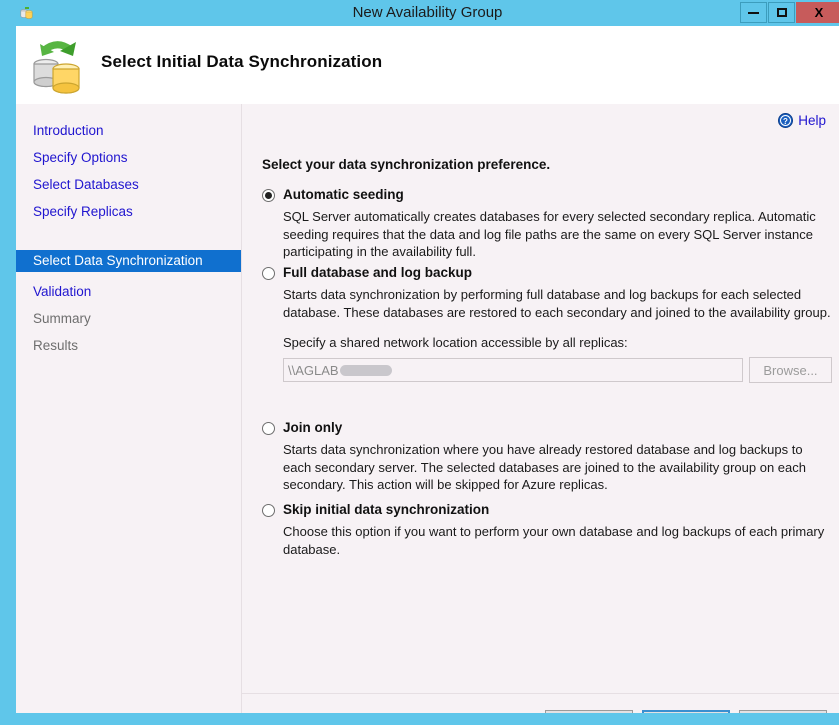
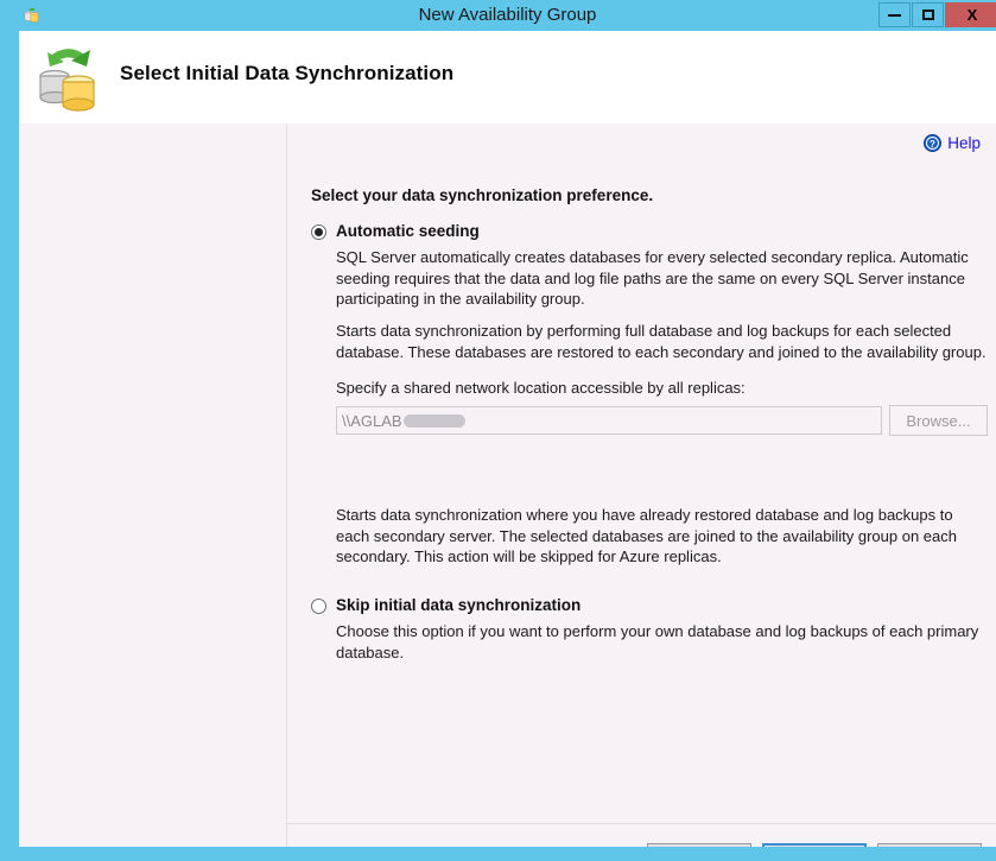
  New Availability Group
  X
  Select Initial Data Synchronization
- Introduction
- Specify Options
- Select Databases
- Specify Replicas
- Select Data Synchronization
- Validation
- Summary
- Results
  ?
  Help
  Select your data synchronization preference.
  Automatic seeding
- SQL Server automatically creates databases for every selected secondary replica. Automatic seeding requires that the data and log file paths are the same on every SQL Server instance participating in the availability full.
+ SQL Server automatically creates databases for every selected secondary replica. Automatic seeding requires that the data and log file paths are the same on every SQL Server instance participating in the availability group.
- Full database and log backup
  Starts data synchronization by performing full database and log backups for each selected database. These databases are restored to each secondary and joined to the availability group.
  Specify a shared network location accessible by all replicas:
  \\AGLAB
  Browse...
- Join only
  Starts data synchronization where you have already restored database and log backups to each secondary server. The selected databases are joined to the availability group on each secondary. This action will be skipped for Azure replicas.
  Skip initial data synchronization
  Choose this option if you want to perform your own database and log backups of each primary database.
